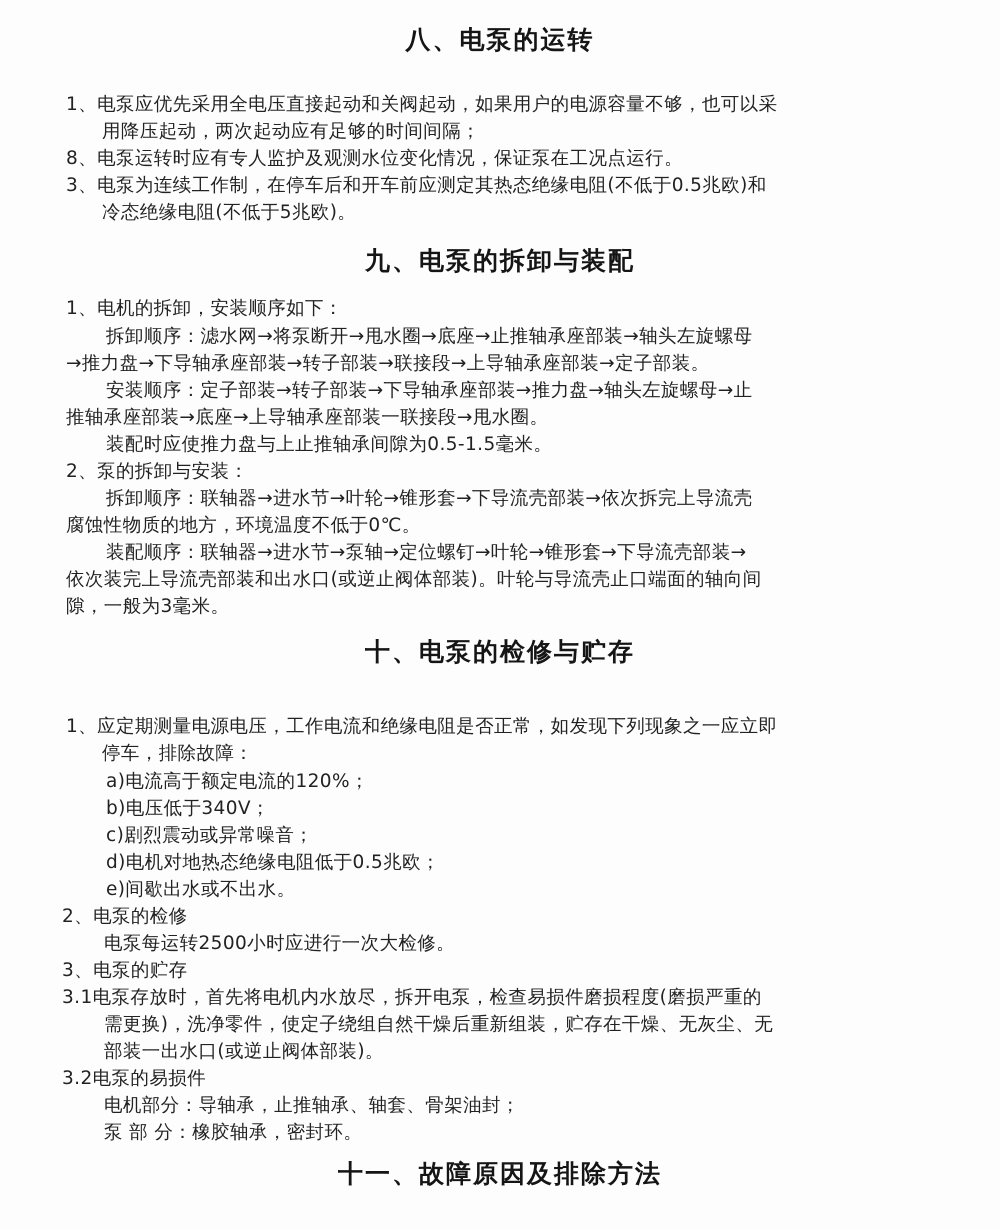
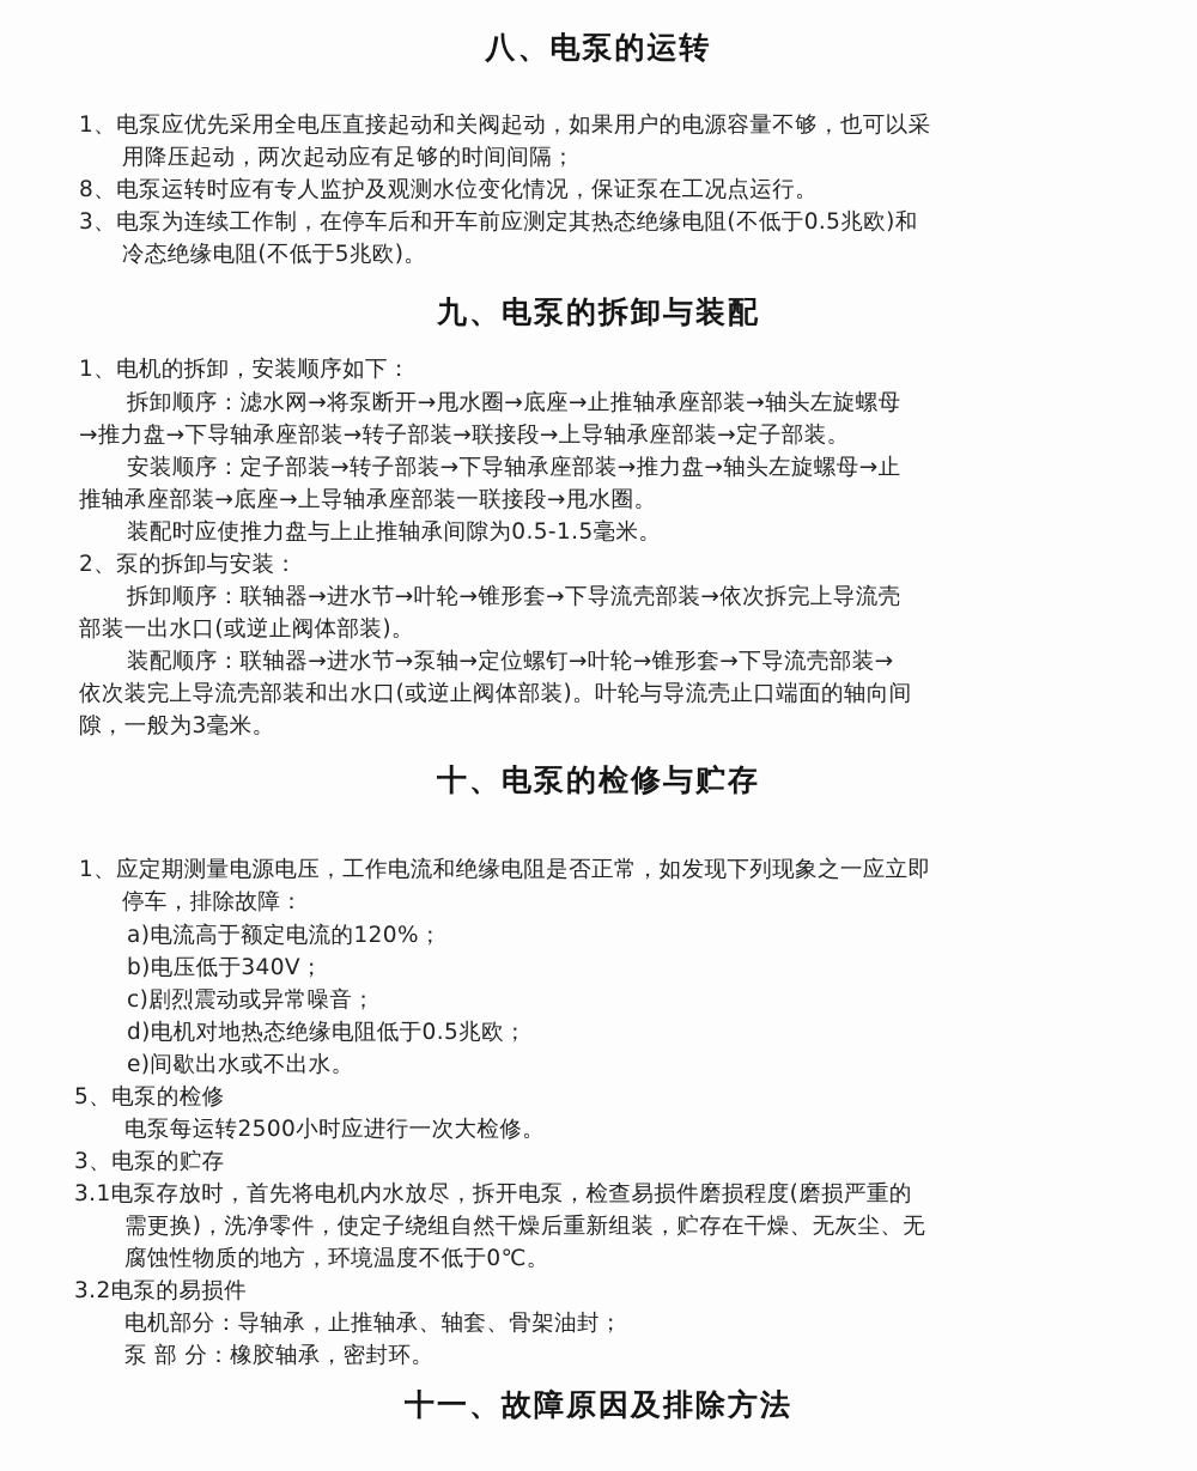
  八、电泵的运转
  1、电泵应优先采用全电压直接起动和关阀起动，如果用户的电源容量不够，也可以采
  用降压起动，两次起动应有足够的时间间隔；
  8、电泵运转时应有专人监护及观测水位变化情况，保证泵在工况点运行。
  3、电泵为连续工作制，在停车后和开车前应测定其热态绝缘电阻(不低于0.5兆欧)和
  冷态绝缘电阻(不低于5兆欧)。
  九、电泵的拆卸与装配
  1、电机的拆卸，安装顺序如下：
  拆卸顺序：滤水网→将泵断开→甩水圈→底座→止推轴承座部装→轴头左旋螺母
  →推力盘→下导轴承座部装→转子部装→联接段→上导轴承座部装→定子部装。
  安装顺序：定子部装→转子部装→下导轴承座部装→推力盘→轴头左旋螺母→止
  推轴承座部装→底座→上导轴承座部装一联接段→甩水圈。
  装配时应使推力盘与上止推轴承间隙为0.5-1.5毫米。
  2、泵的拆卸与安装：
  拆卸顺序：联轴器→进水节→叶轮→锥形套→下导流壳部装→依次拆完上导流壳
- 腐蚀性物质的地方，环境温度不低于0℃。
+ 部装一出水口(或逆止阀体部装)。
  装配顺序：联轴器→进水节→泵轴→定位螺钉→叶轮→锥形套→下导流壳部装→
  依次装完上导流壳部装和出水口(或逆止阀体部装)。叶轮与导流壳止口端面的轴向间
  隙，一般为3毫米。
  十、电泵的检修与贮存
  1、应定期测量电源电压，工作电流和绝缘电阻是否正常，如发现下列现象之一应立即
  停车，排除故障：
  a)电流高于额定电流的120%；
  b)电压低于340V；
  c)剧烈震动或异常噪音；
  d)电机对地热态绝缘电阻低于0.5兆欧；
  e)间歇出水或不出水。
- 2、电泵的检修
+ 5、电泵的检修
  电泵每运转2500小时应进行一次大检修。
  3、电泵的贮存
  3.1电泵存放时，首先将电机内水放尽，拆开电泵，检查易损件磨损程度(磨损严重的
  需更换)，洗净零件，使定子绕组自然干燥后重新组装，贮存在干燥、无灰尘、无
- 部装一出水口(或逆止阀体部装)。
+ 腐蚀性物质的地方，环境温度不低于0℃。
  3.2电泵的易损件
  电机部分：导轴承，止推轴承、轴套、骨架油封；
  泵 部 分：橡胶轴承，密封环。
  十一、故障原因及排除方法
